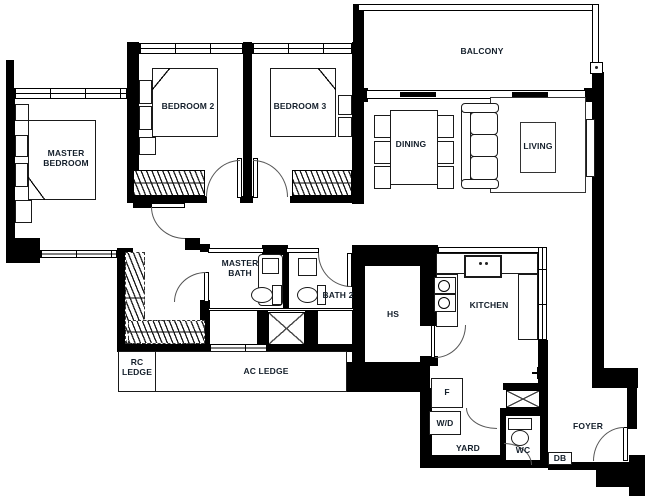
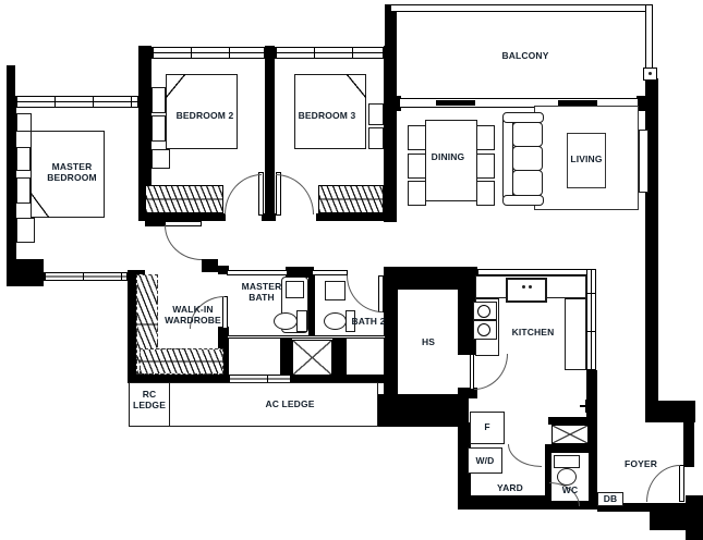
  BALCONY
  BEDROOM 2
  BEDROOM 3
  MASTER
  BEDROOM
  DINING
  LIVING
+ WALK-IN
+ WARDROBE
  MASTER
  BATH
  BATH 2
  HS
  KITCHEN
  RC
  LEDGE
  AC LEDGE
  F
  W/D
  YARD
  WC
  DB
  FOYER
